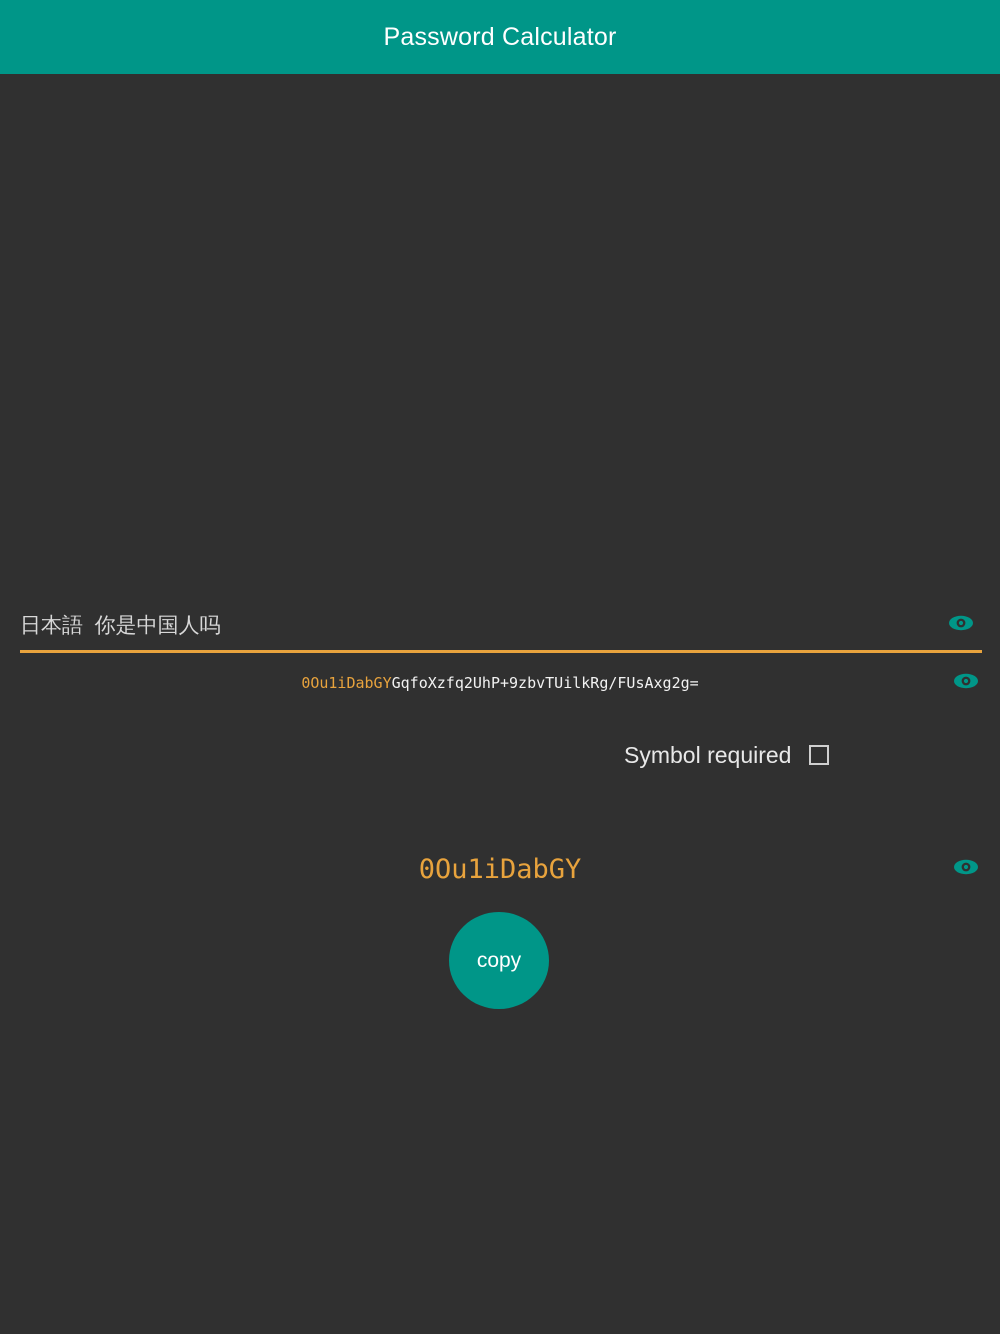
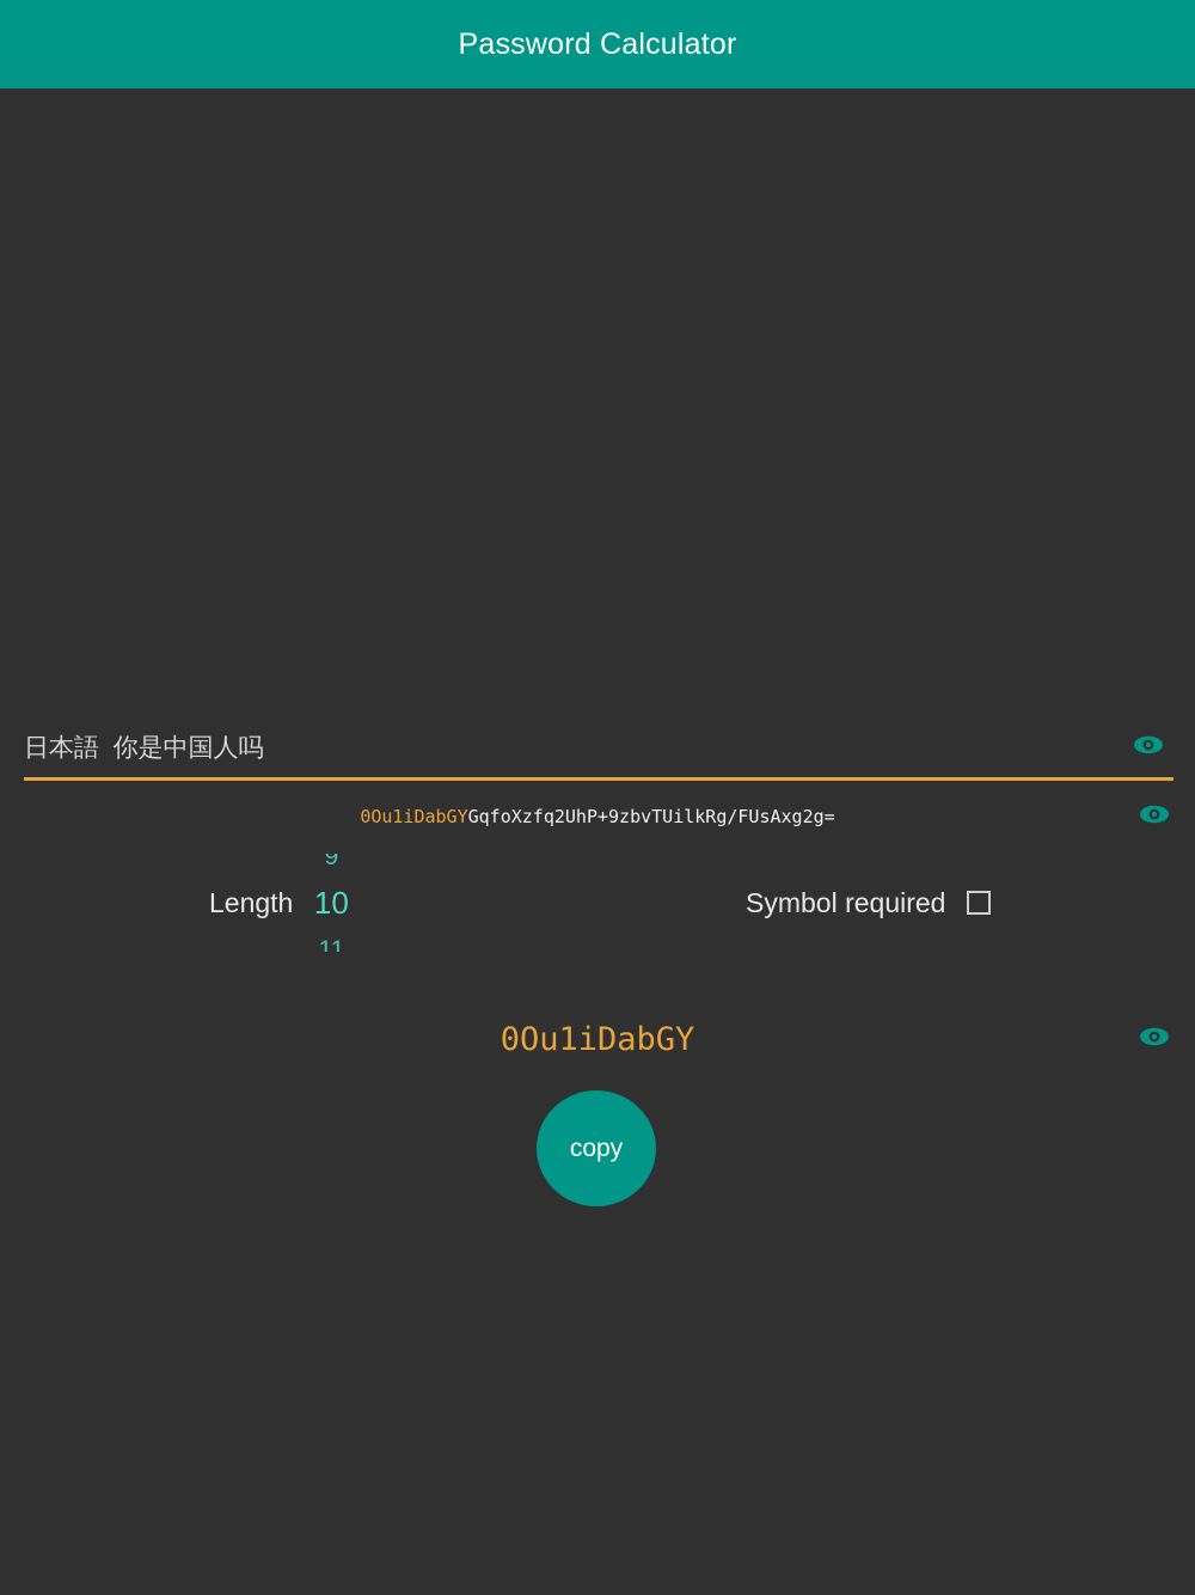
  Password Calculator
  日本語 你是中国人吗
  0Ou1iDabGYGqfoXzfq2UhP+9zbvTUilkRg/FUsAxg2g=
+ Length
+ 9
+ 10
+ 11
  Symbol required
  0Ou1iDabGY
  copy
